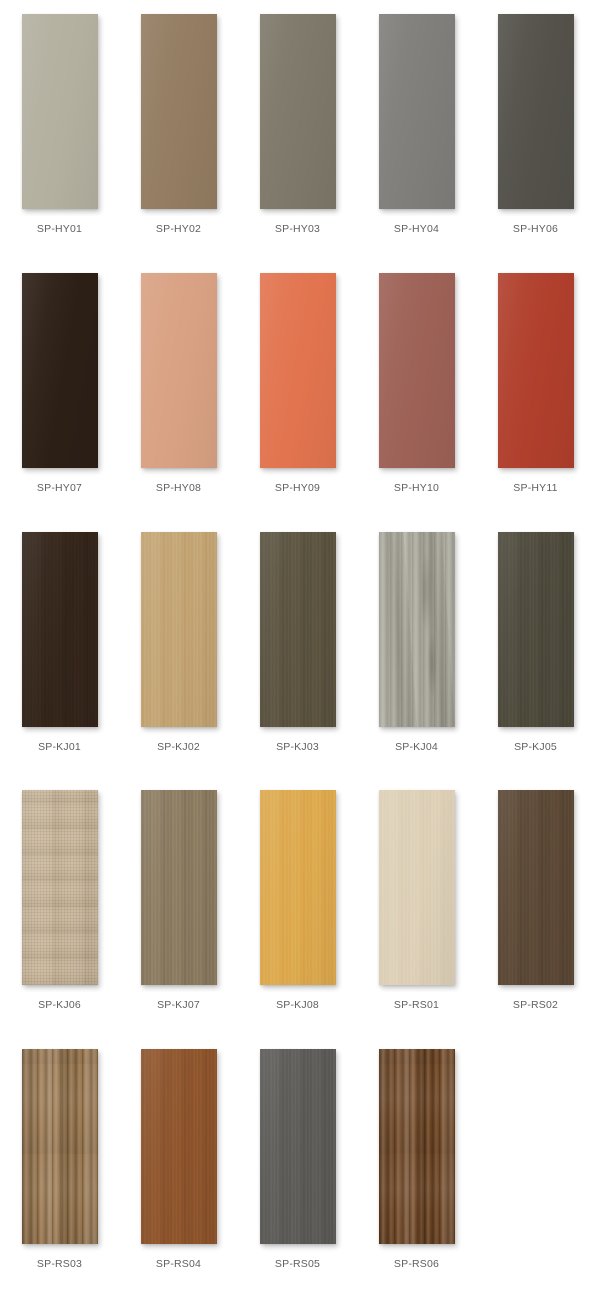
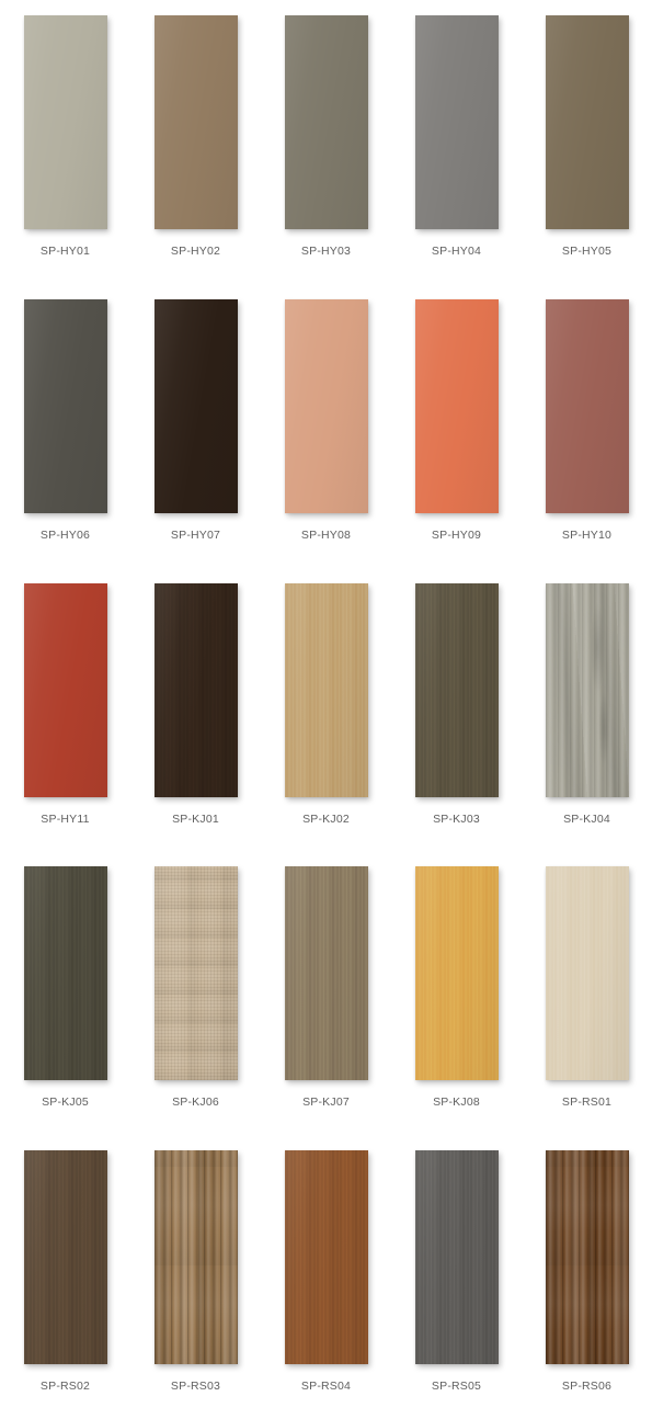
  SP-HY01
  SP-HY02
  SP-HY03
  SP-HY04
+ SP-HY05
  SP-HY06
  SP-HY07
  SP-HY08
  SP-HY09
  SP-HY10
  SP-HY11
  SP-KJ01
  SP-KJ02
  SP-KJ03
  SP-KJ04
  SP-KJ05
  SP-KJ06
  SP-KJ07
  SP-KJ08
  SP-RS01
  SP-RS02
  SP-RS03
  SP-RS04
  SP-RS05
  SP-RS06
